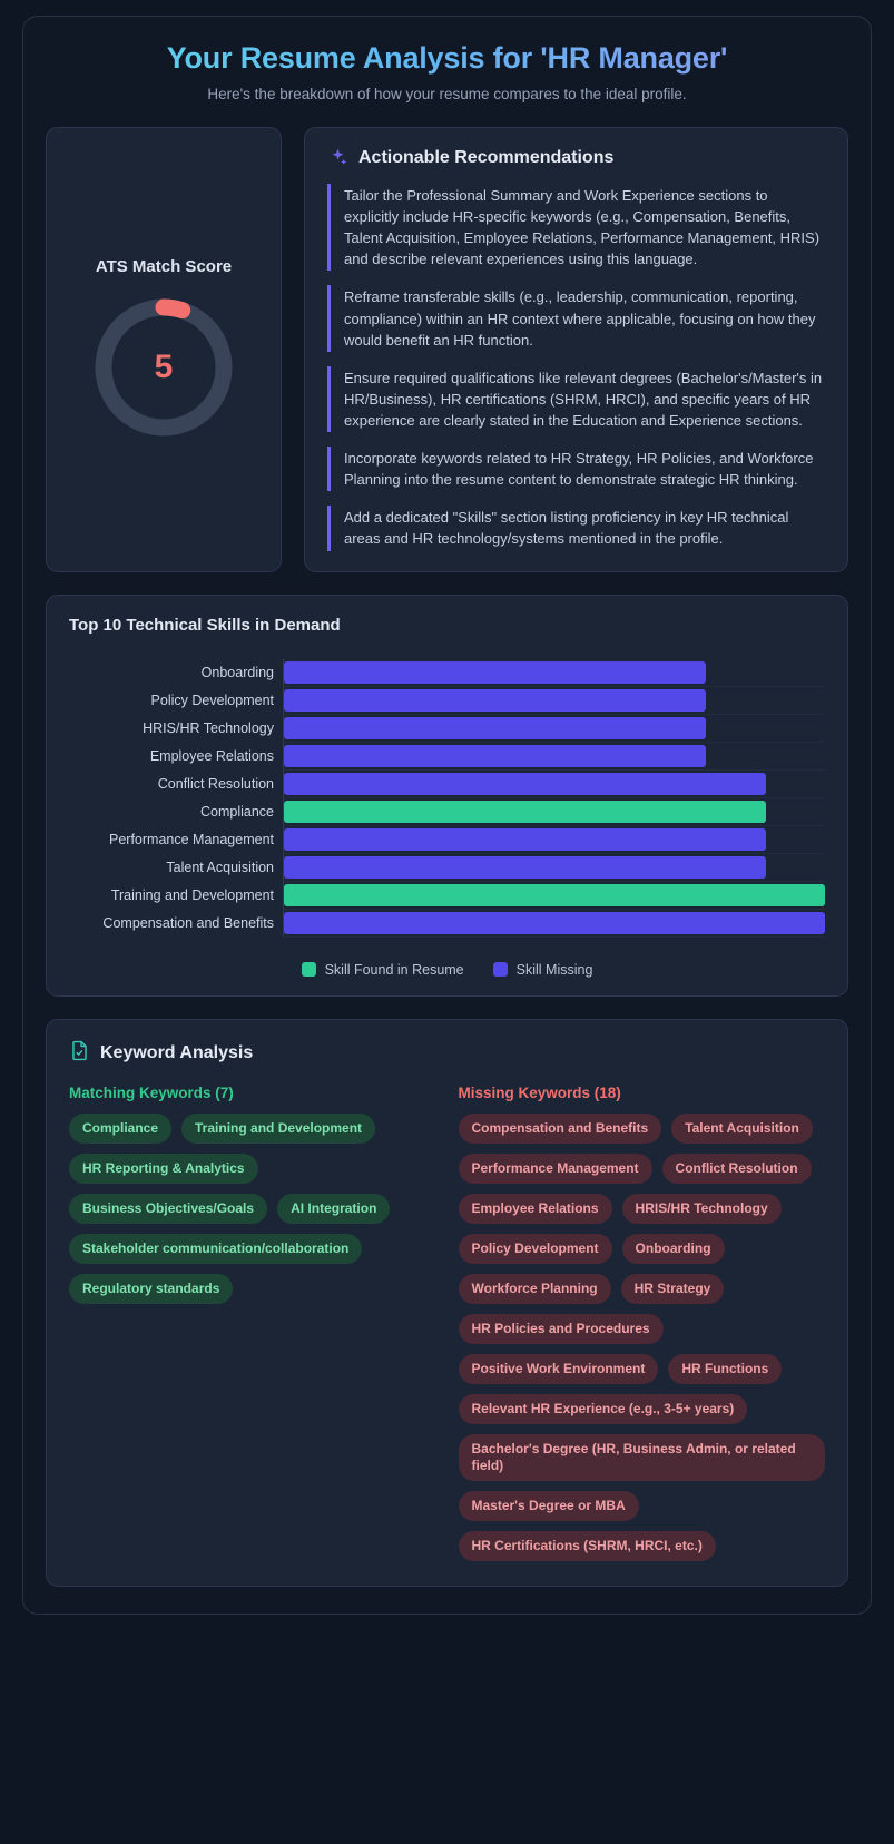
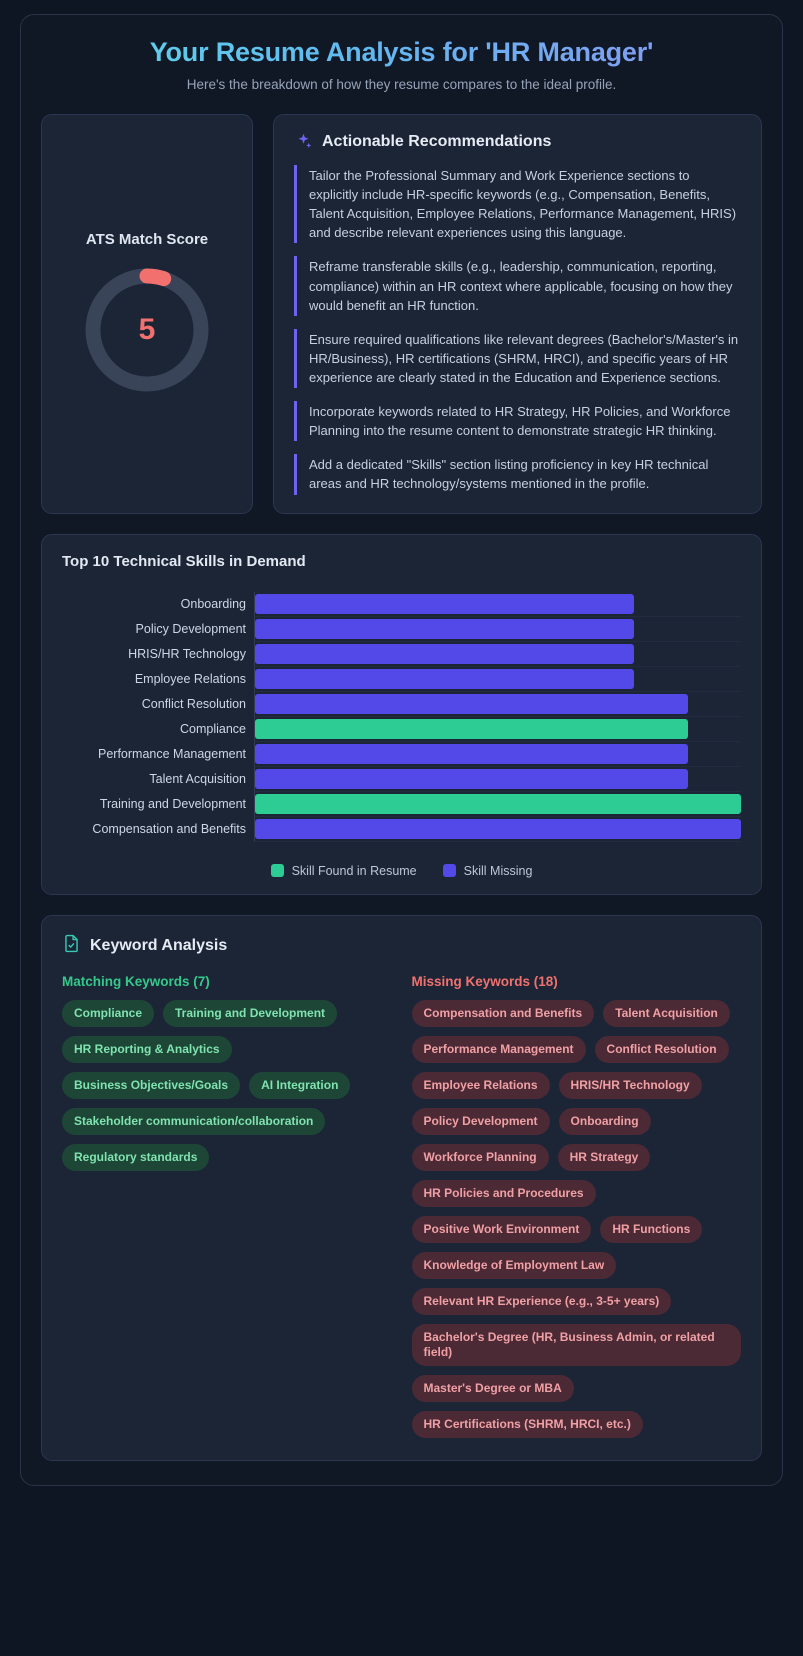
  Your Resume Analysis for 'HR Manager'
- Here's the breakdown of how your resume compares to the ideal profile.
+ Here's the breakdown of how they resume compares to the ideal profile.
  ATS Match Score
  5
  Actionable Recommendations
  Tailor the Professional Summary and Work Experience sections to explicitly include HR-specific keywords (e.g., Compensation, Benefits, Talent Acquisition, Employee Relations, Performance Management, HRIS) and describe relevant experiences using this language.
  Reframe transferable skills (e.g., leadership, communication, reporting, compliance) within an HR context where applicable, focusing on how they would benefit an HR function.
  Ensure required qualifications like relevant degrees (Bachelor's/Master's in HR/Business), HR certifications (SHRM, HRCI), and specific years of HR experience are clearly stated in the Education and Experience sections.
  Incorporate keywords related to HR Strategy, HR Policies, and Workforce Planning into the resume content to demonstrate strategic HR thinking.
  Add a dedicated "Skills" section listing proficiency in key HR technical areas and HR technology/systems mentioned in the profile.
  Top 10 Technical Skills in Demand
  Onboarding
  Policy Development
  HRIS/HR Technology
  Employee Relations
  Conflict Resolution
  Compliance
  Performance Management
  Talent Acquisition
  Training and Development
  Compensation and Benefits
  Skill Found in Resume
  Skill Missing
  Keyword Analysis
  Matching Keywords (7)
  Compliance
  Training and Development
  HR Reporting & Analytics
  Business Objectives/Goals
  AI Integration
  Stakeholder communication/collaboration
  Regulatory standards
  Missing Keywords (18)
  Compensation and Benefits
  Talent Acquisition
  Performance Management
  Conflict Resolution
  Employee Relations
  HRIS/HR Technology
  Policy Development
  Onboarding
  Workforce Planning
  HR Strategy
  HR Policies and Procedures
  Positive Work Environment
  HR Functions
+ Knowledge of Employment Law
  Relevant HR Experience (e.g., 3-5+ years)
  Bachelor's Degree (HR, Business Admin, or related field)
  Master's Degree or MBA
  HR Certifications (SHRM, HRCI, etc.)
